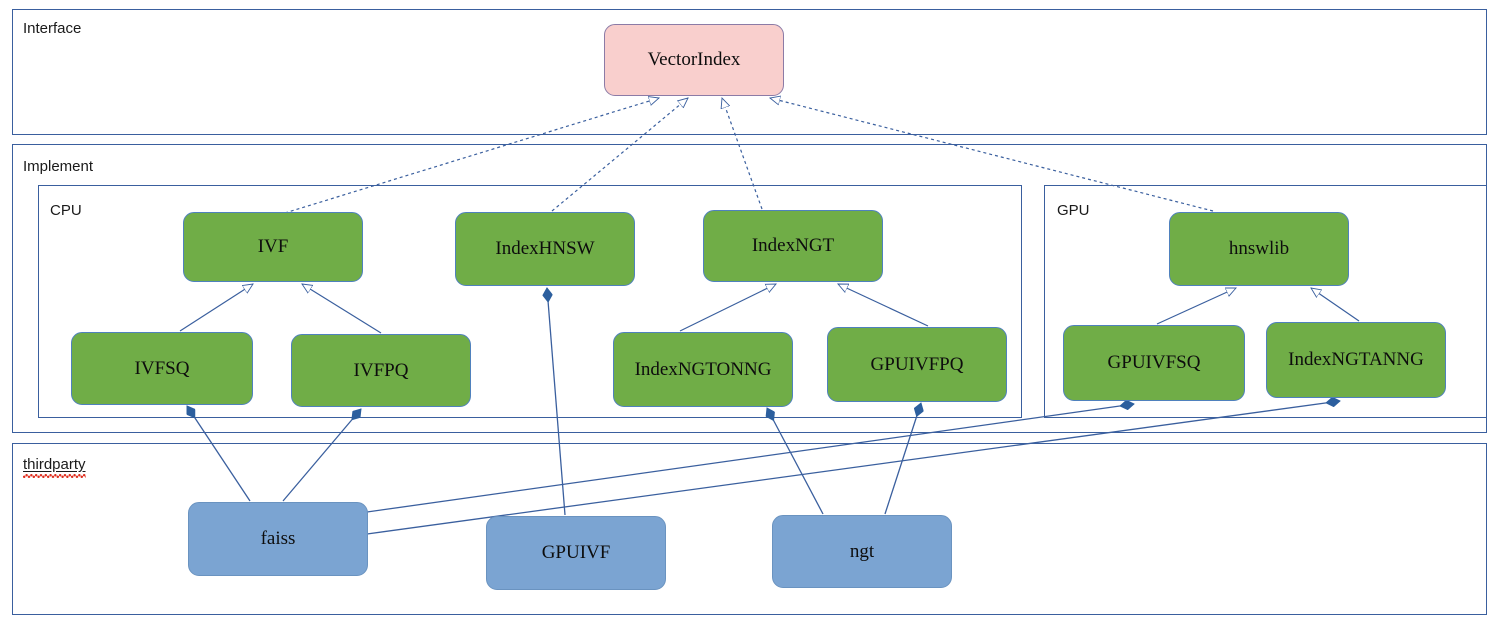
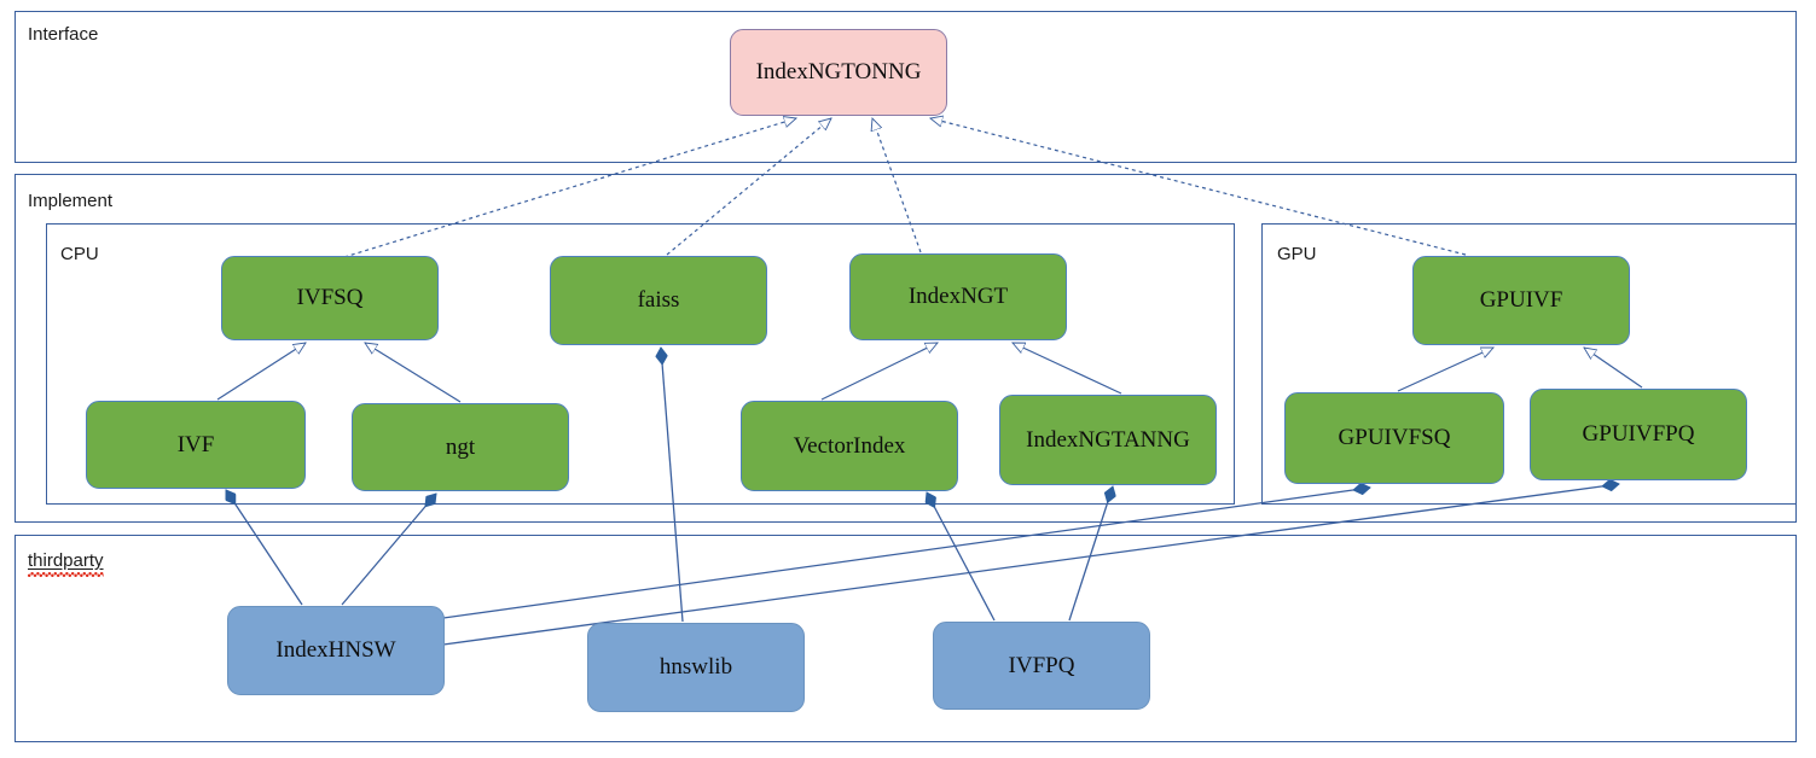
  Interface
  Implement
  CPU
  GPU
  thirdparty
- VectorIndex
+ IndexNGTONNG
- IVF
+ IVFSQ
- IndexHNSW
+ faiss
  IndexNGT
- hnswlib
+ GPUIVF
- IVFSQ
+ IVF
- IVFPQ
+ ngt
- IndexNGTONNG
+ VectorIndex
- GPUIVFPQ
+ IndexNGTANNG
  GPUIVFSQ
- IndexNGTANNG
+ GPUIVFPQ
- faiss
+ IndexHNSW
- GPUIVF
+ hnswlib
- ngt
+ IVFPQ
